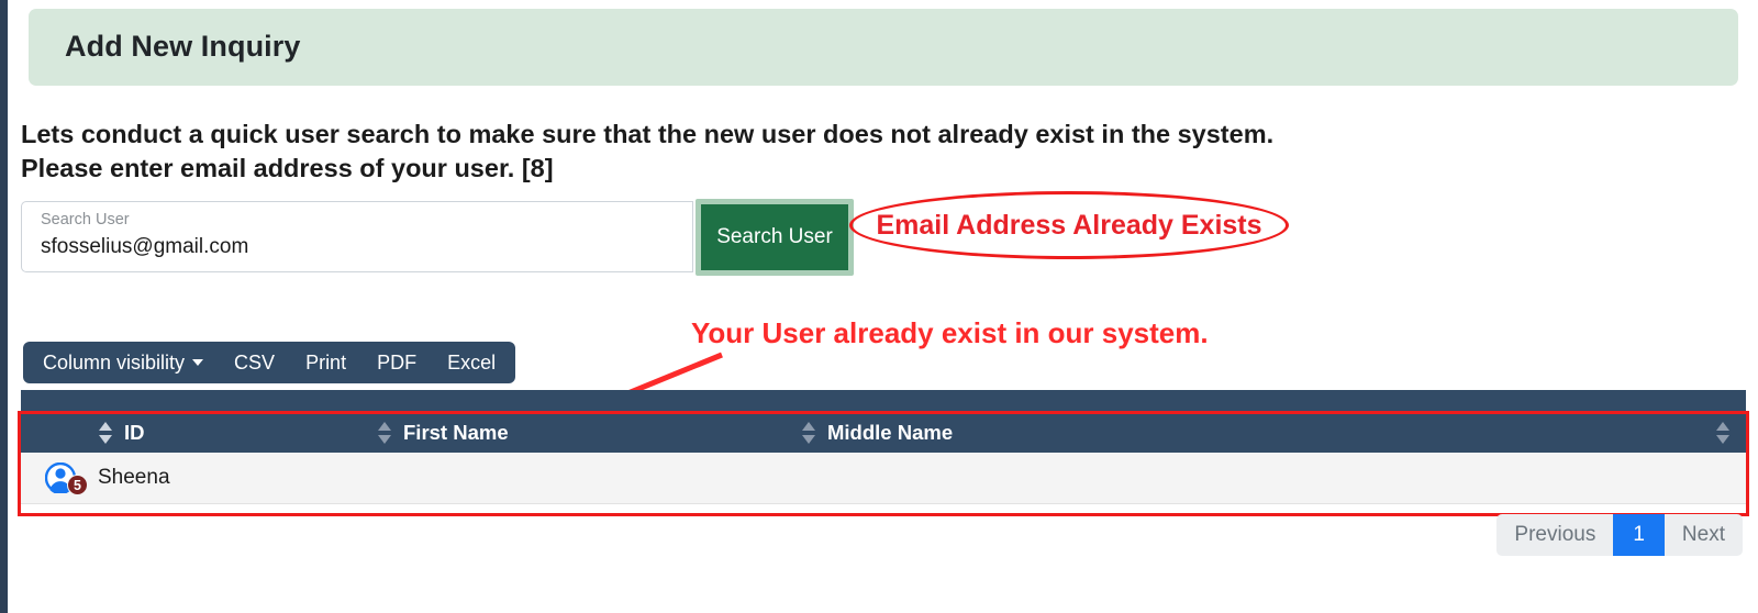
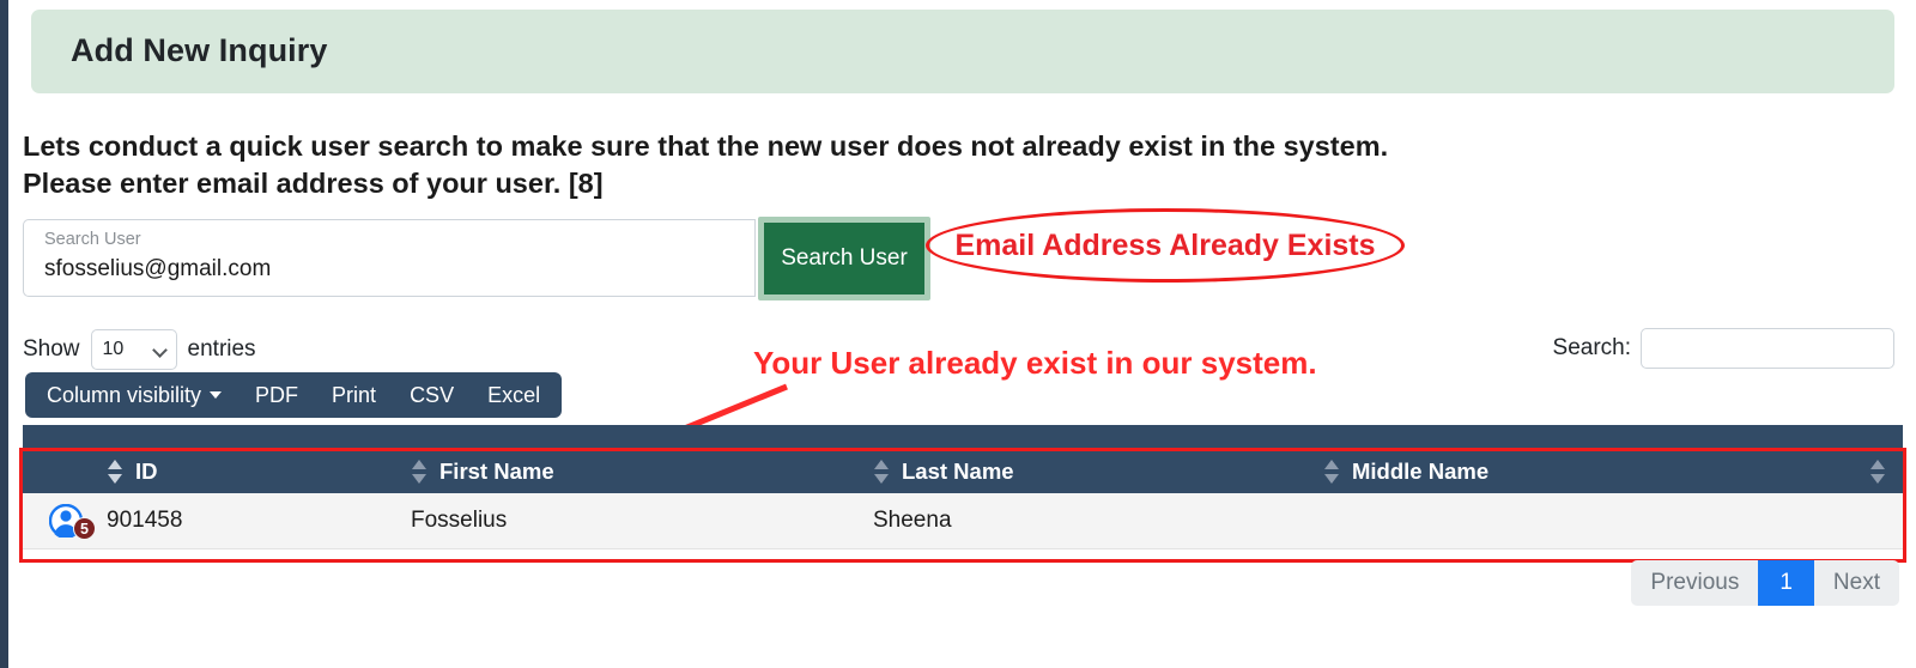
  Add New Inquiry
  Lets conduct a quick user search to make sure that the new user does not already exist in the system.
  Please enter email address of your user. [8]
  Search User
  sfosselius@gmail.com
  Search User
  Email Address Already Exists
+ Show
+ 10
+ entries
+ Search:
  Column visibility
- CSV
+ PDF
  Print
- PDF
+ CSV
  Excel
  Your User already exist in our system.
  ID
  First Name
+ Last Name
  Middle Name
  5
+ 901458
+ Fosselius
  Sheena
  Previous
  1
  Next
